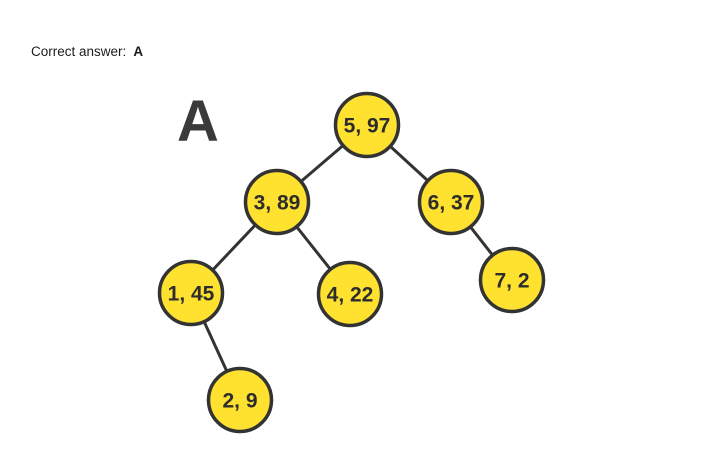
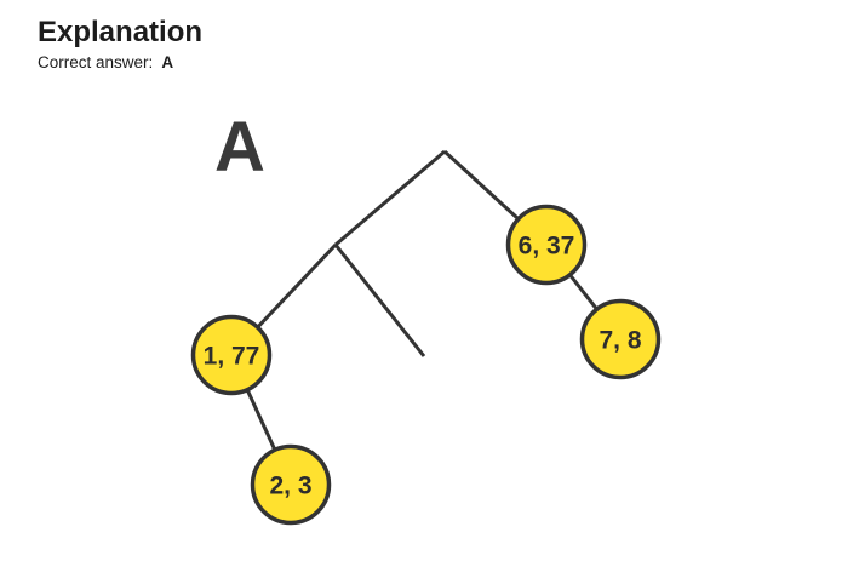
+ Explanation
  Correct answer: A
- 5, 97
- 3, 89
  6, 37
- 1, 45
+ 1, 77
- 4, 22
- 7, 2
+ 7, 8
- 2, 9
+ 2, 3
  A
